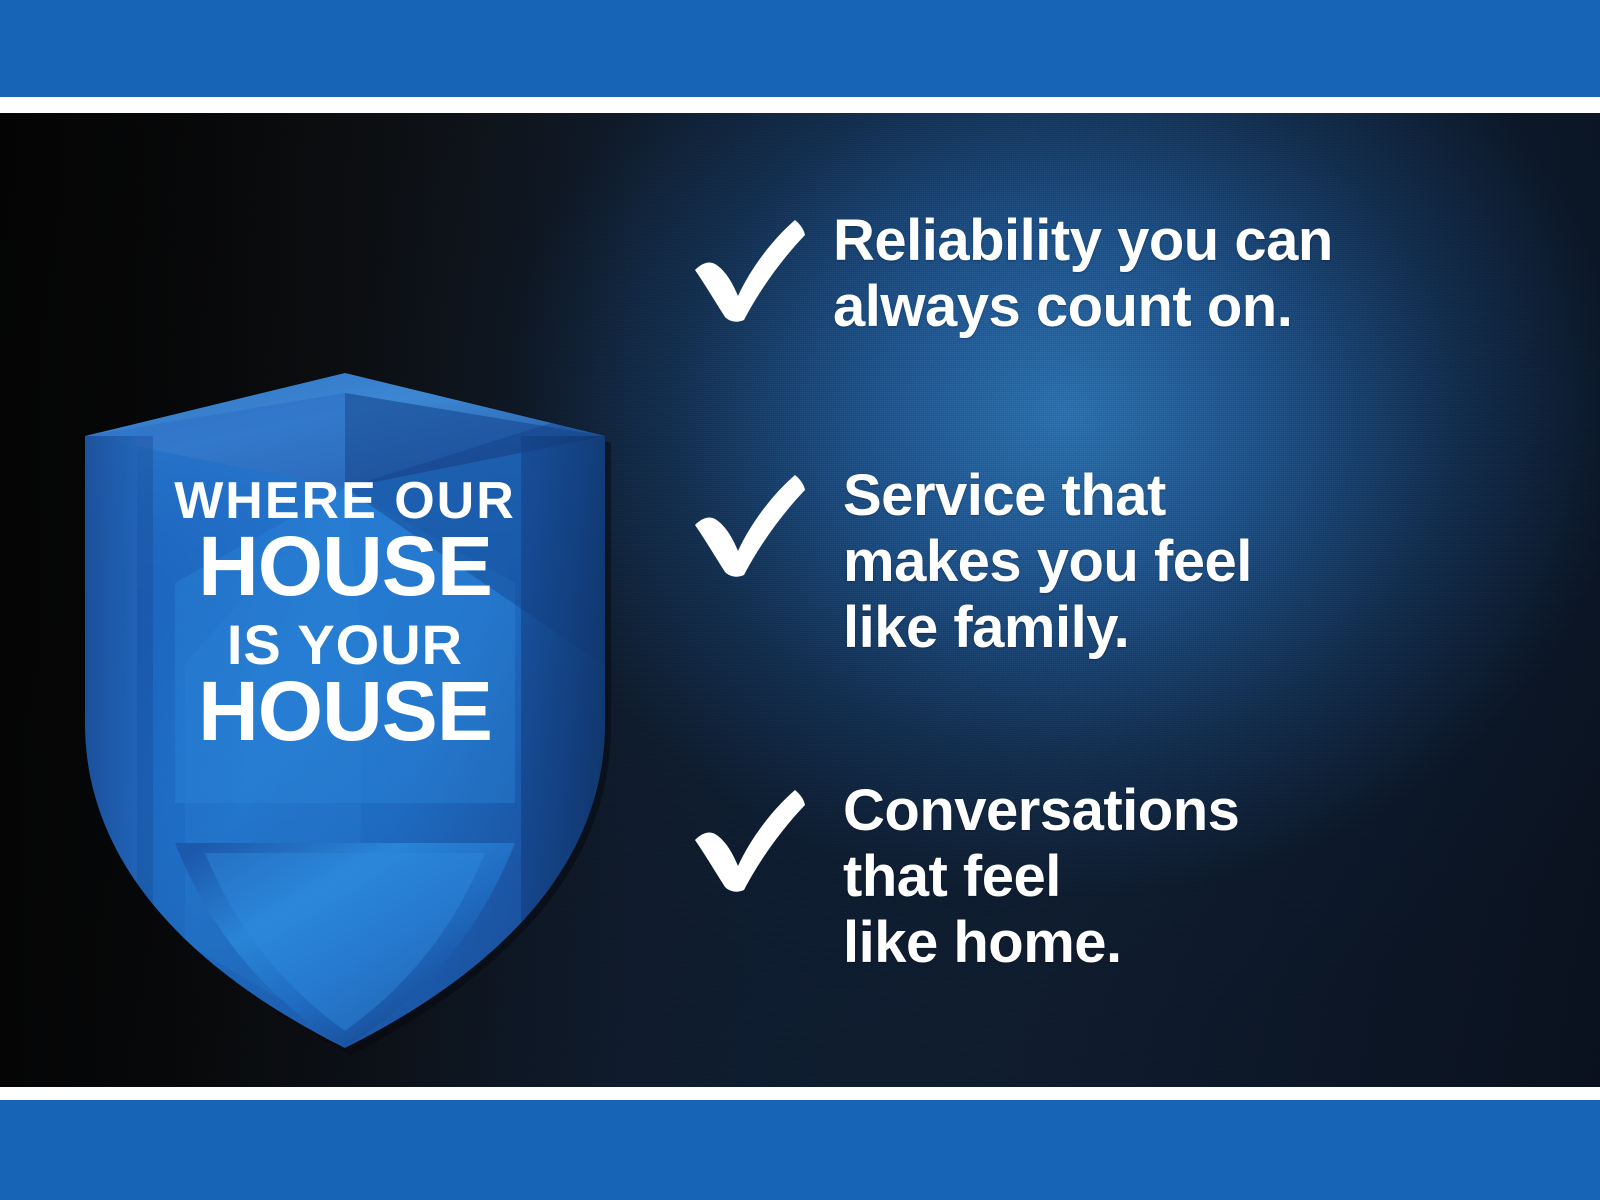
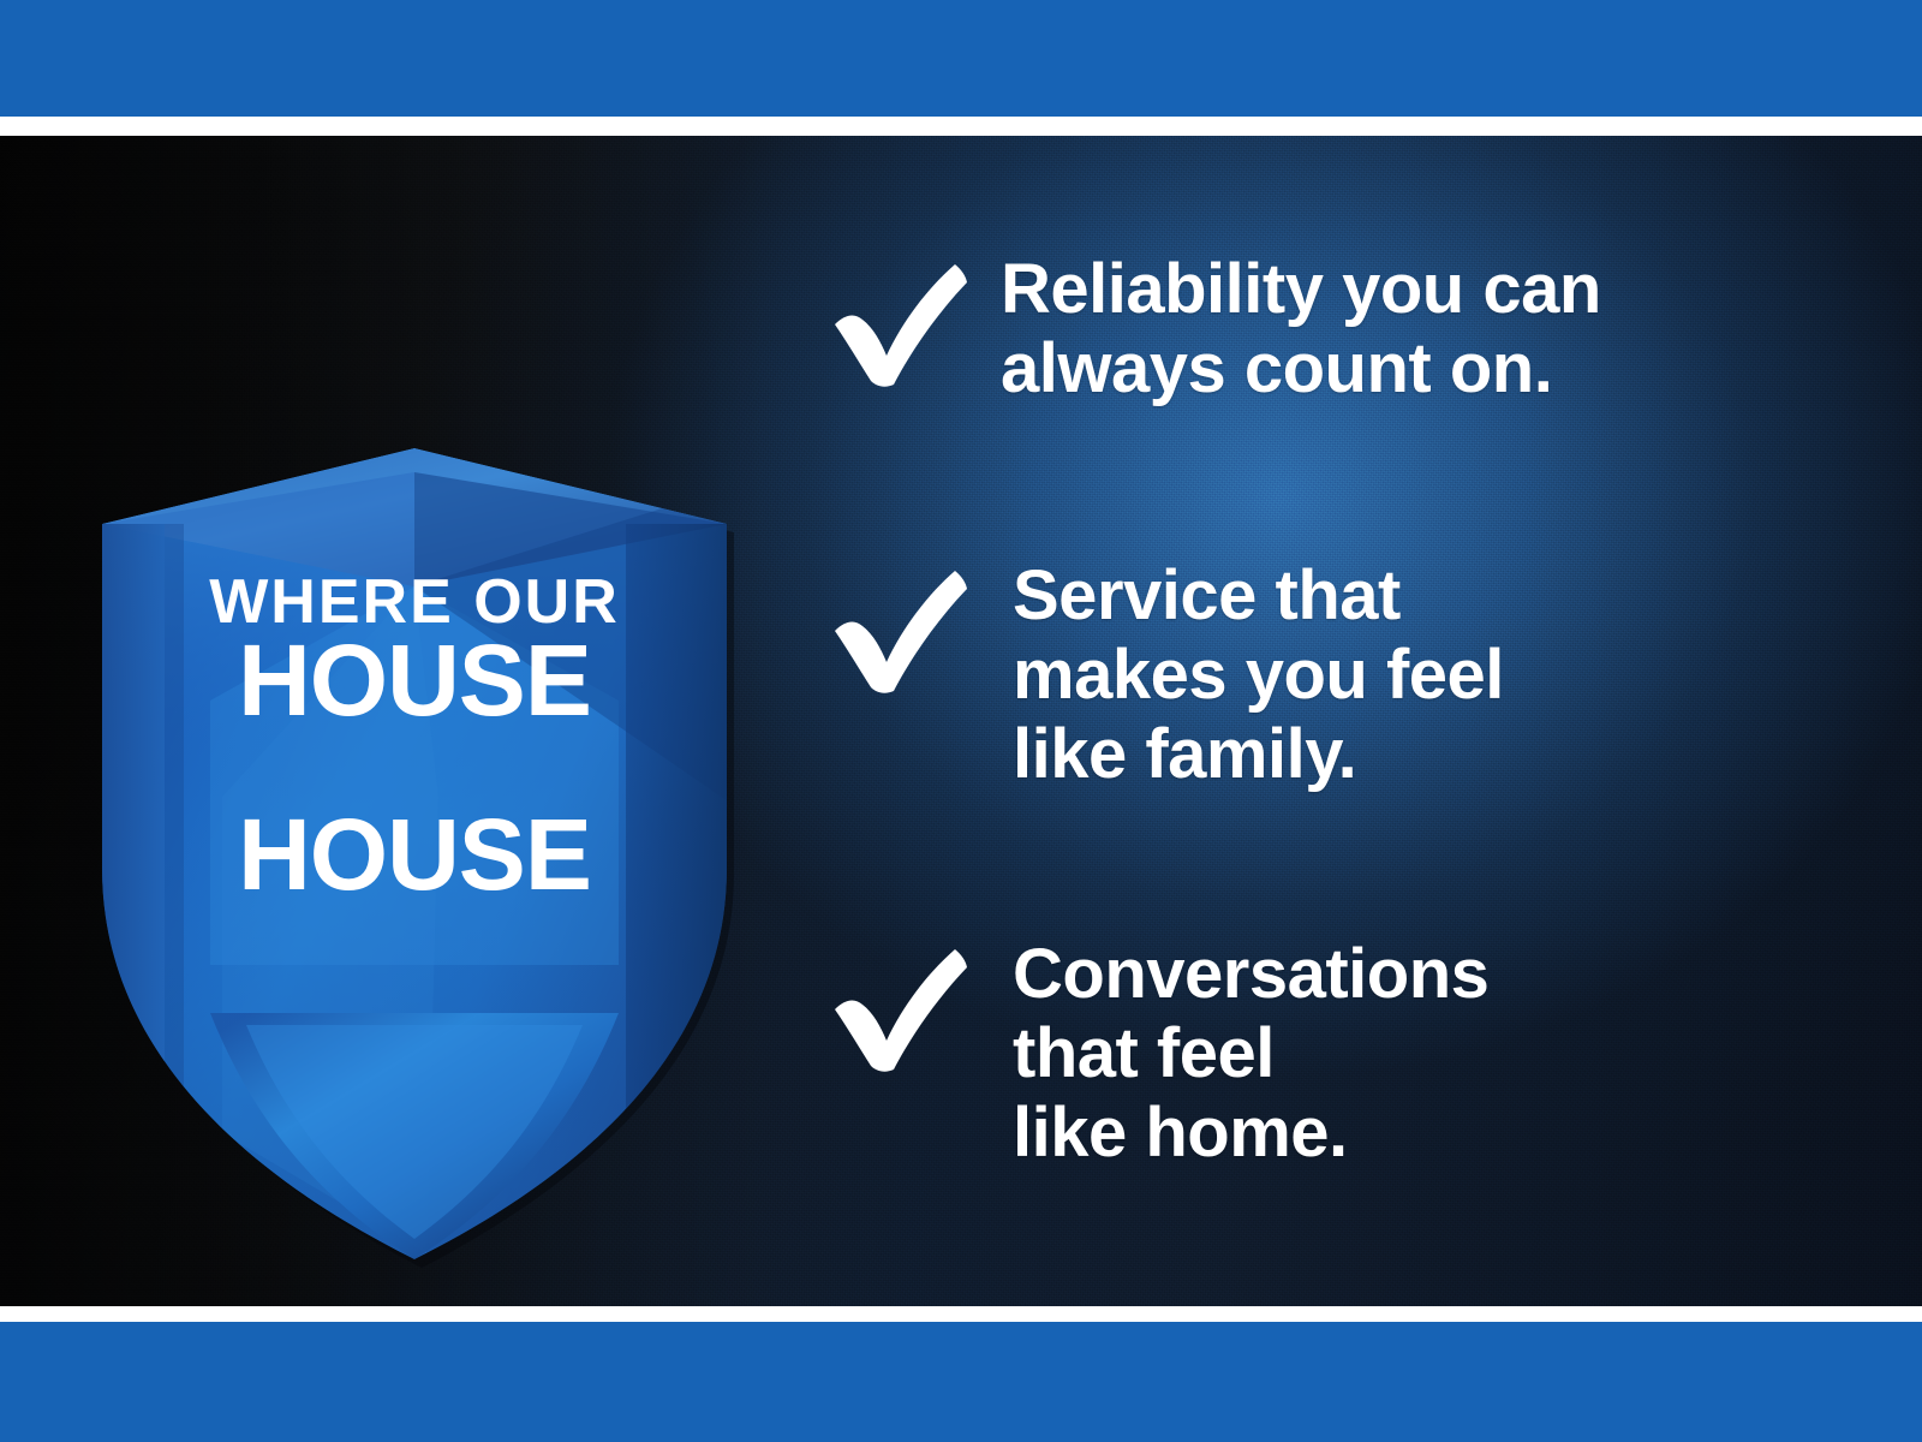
  WHERE OUR
  HOUSE
- IS YOUR
  HOUSE
  Reliability you can
  always count on.
  Service that
  makes you feel
  like family.
  Conversations
  that feel
  like home.
